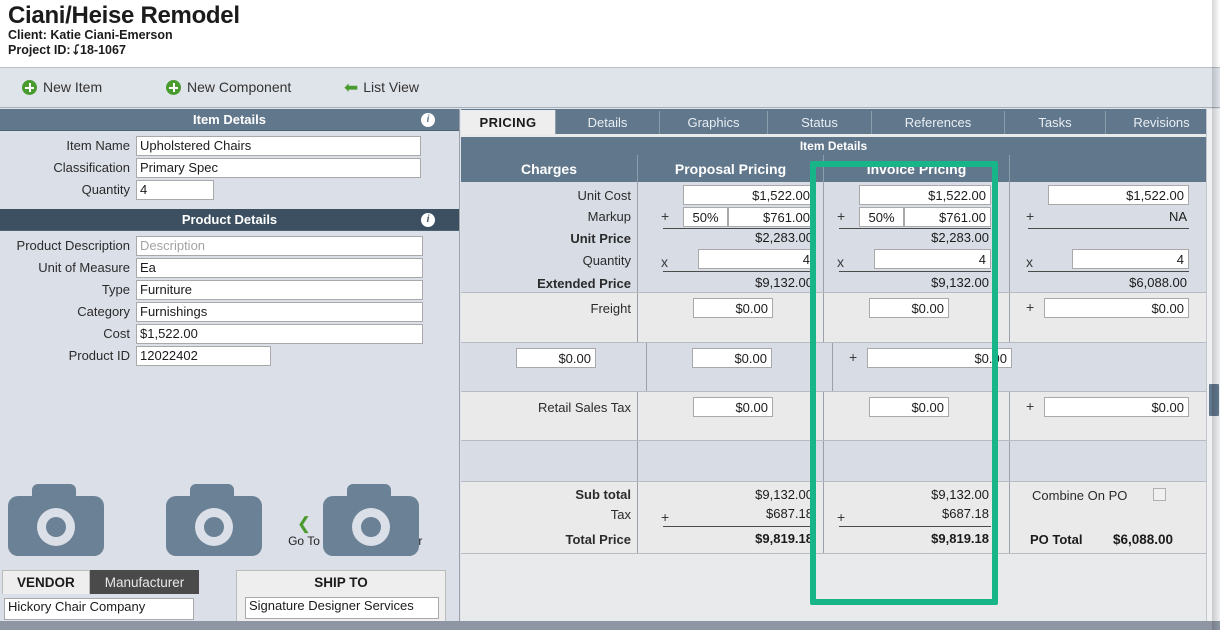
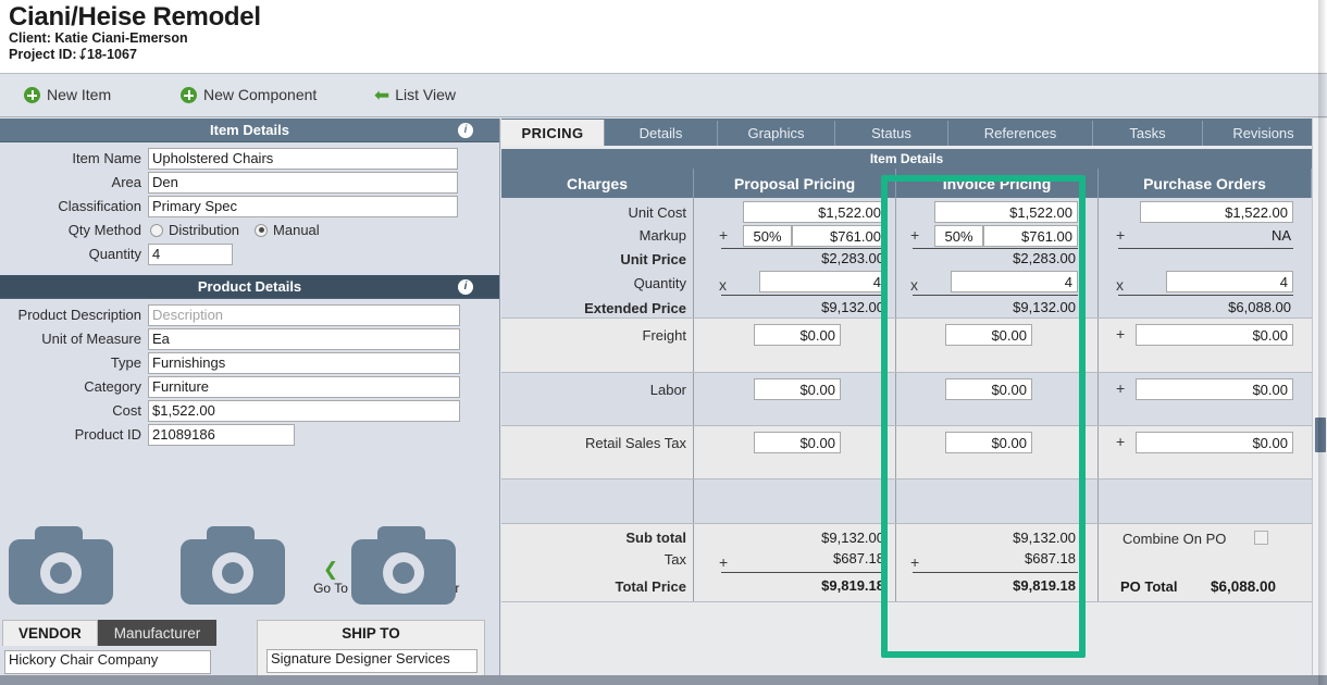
  Ciani/Heise Remodel
  Client: Katie Ciani-Emerson
  New Item
  New Component
  ⬅ List View
  Item Details
  i
  Item Name
  Upholstered Chairs
+ Area
+ Den
  Classification
  Primary Spec
+ Qty Method
+ Distribution
+ Manual
  Quantity
  4
  Product Details
  i
  Product Description
  Description
  Unit of Measure
  Ea
  Type
- Furniture
+ Furnishings
  Category
- Furnishings
+ Furniture
  Cost
  $1,522.00
  Product ID
- 12022402
+ 21089186
  ❮
  Go To
  VENDOR
  Manufacturer
  Hickory Chair Company
  SHIP TO
  Signature Designer Services
  PRICING
  Details
  Graphics
  Status
  References
  Tasks
  Revisions
  Item Details
  Charges
  Proposal Pricing
  Invoice Pricing
+ Purchase Orders
  Unit Cost
  Markup
  Unit Price
  Quantity
  Extended Price
  $1,522.00
  +
  50%
  $761.00
  $2,283.00
  x
  4
  $9,132.00
  $1,522.00
  +
  50%
  $761.00
  $2,283.00
  x
  4
  $9,132.00
  $1,522.00
  +
  NA
  x
  4
  $6,088.00
  Freight
  $0.00
  $0.00
  +
  $0.00
+ Labor
  $0.00
  $0.00
  +
  $0.00
  Retail Sales Tax
  $0.00
  $0.00
  +
  $0.00
  Sub total
  Tax
  Total Price
  $9,132.00
  +
  $687.18
  $9,819.18
  $9,132.00
  +
  $687.18
  $9,819.18
  Combine On PO
  PO Total
  $6,088.00
